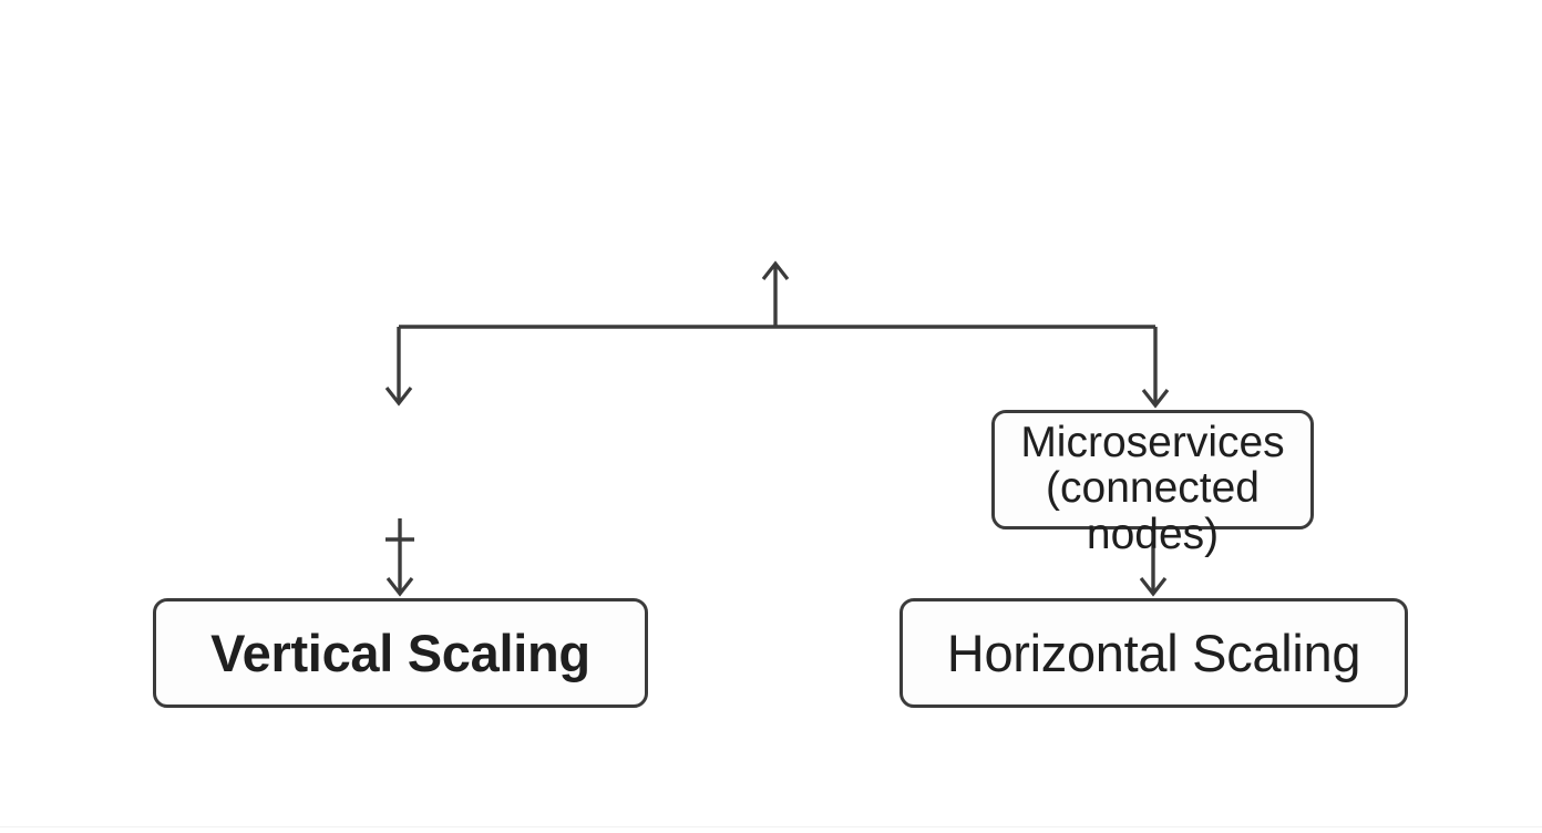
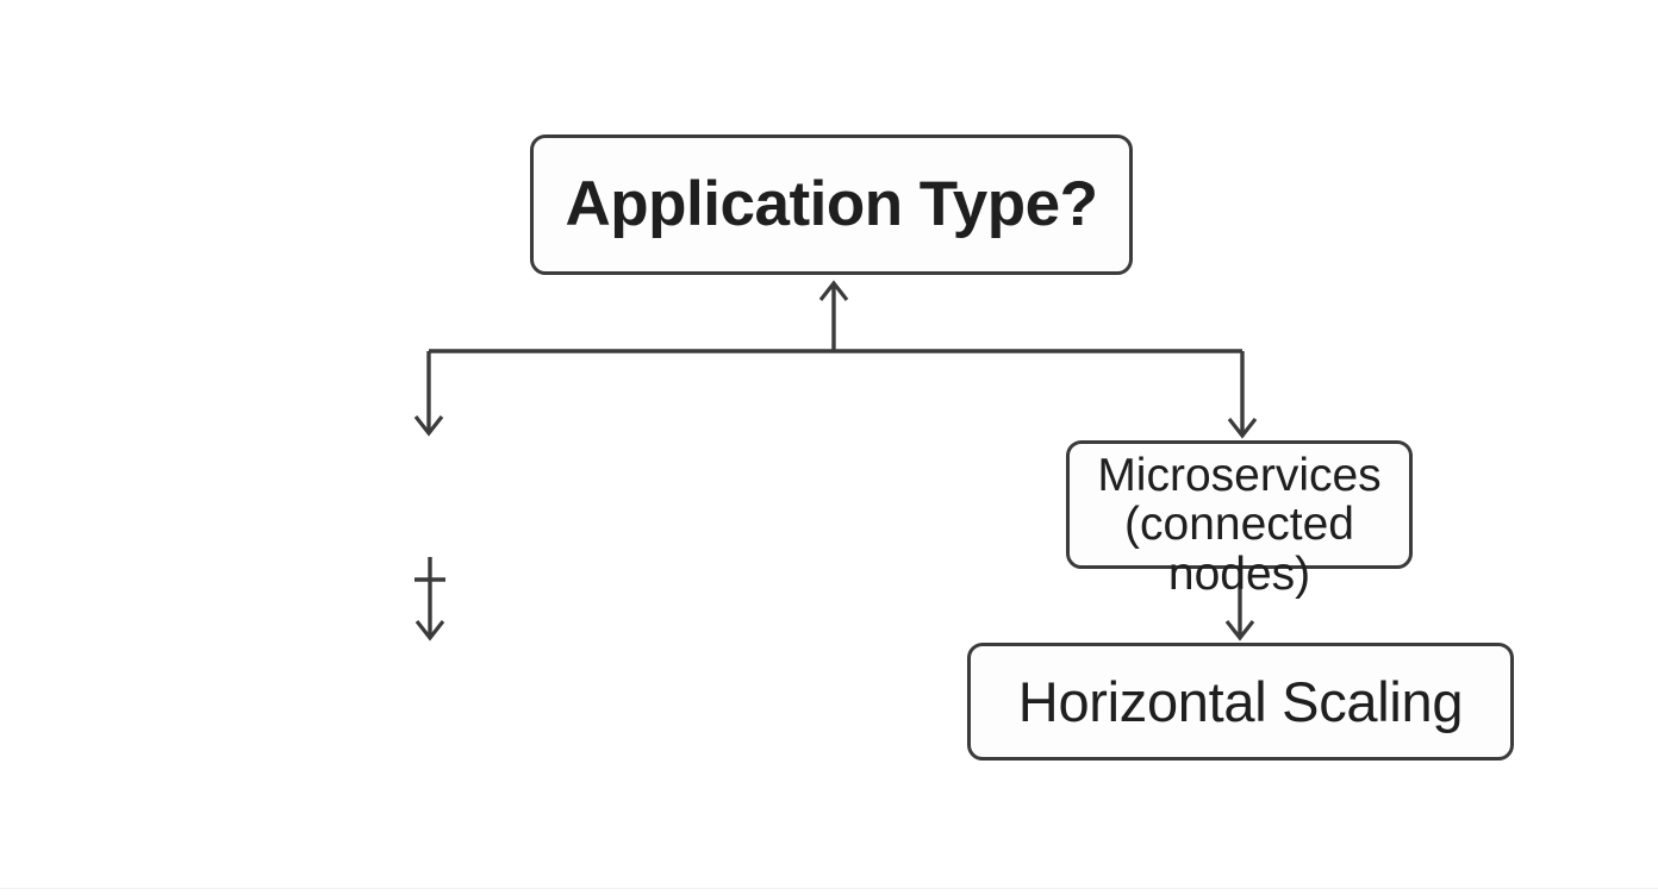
+ Application Type?
  Microservices
  (connected
  nodes)
- Vertical Scaling
  Horizontal Scaling
